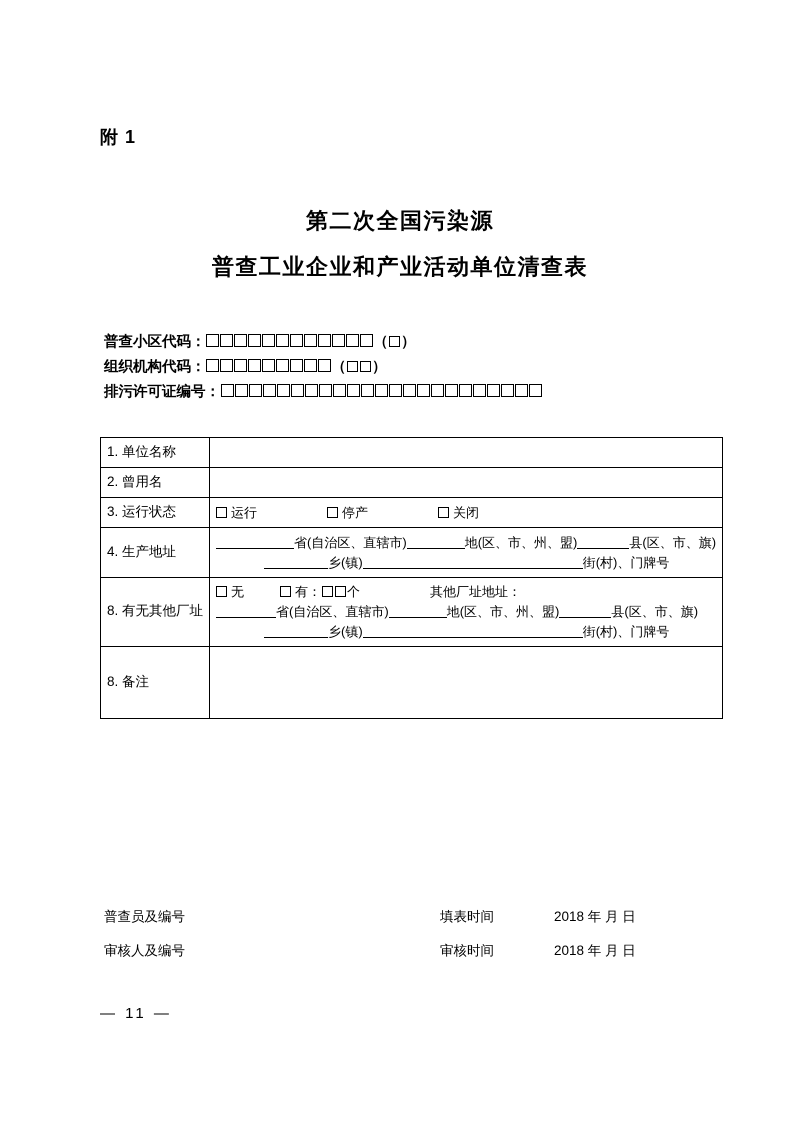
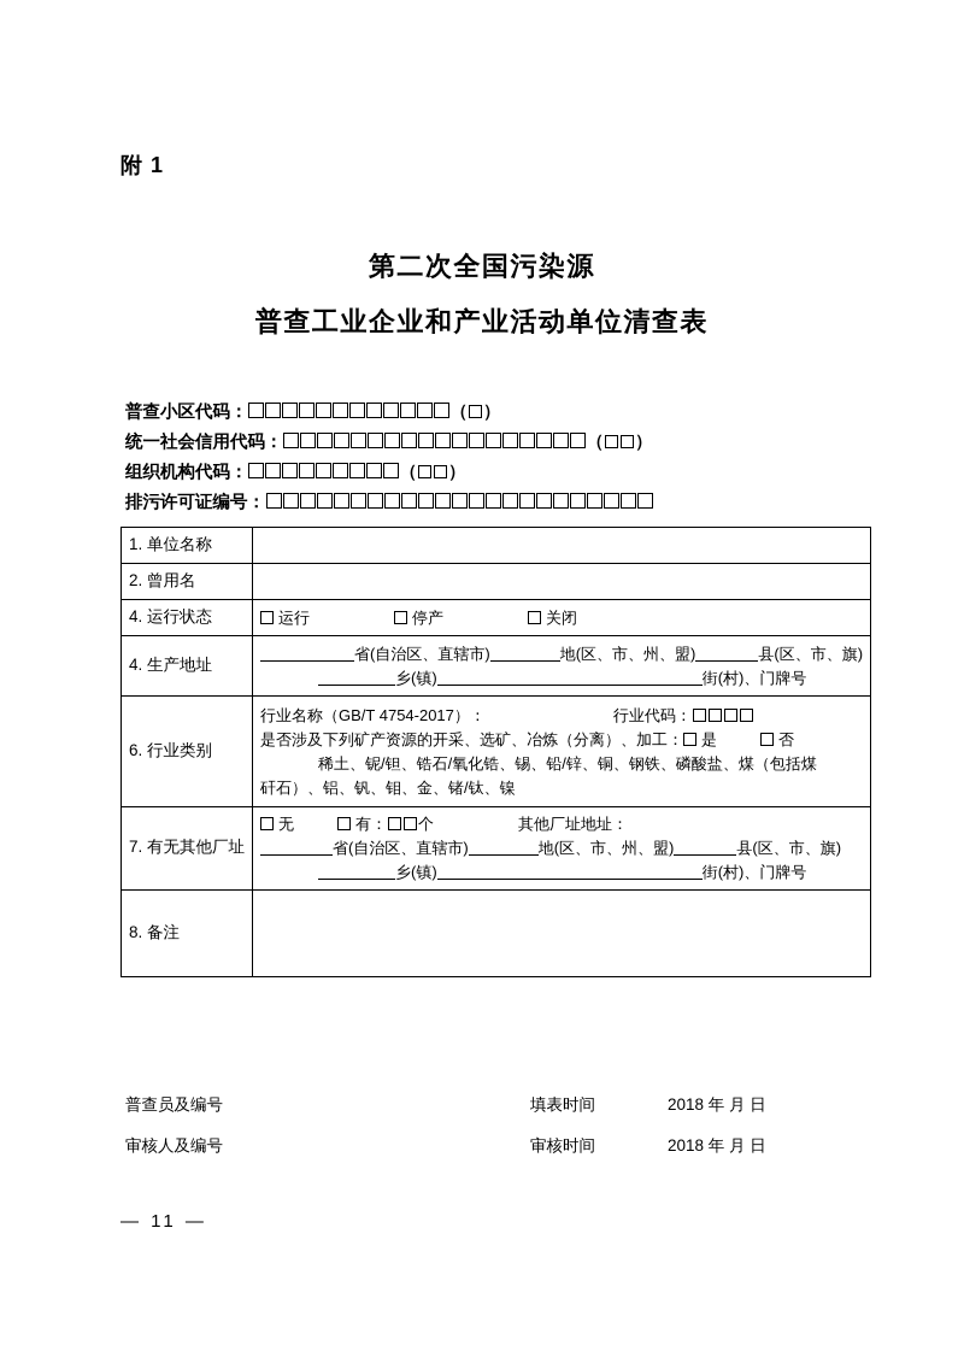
  附 1
  第二次全国污染源
  普查工业企业和产业活动单位清查表
  普查小区代码： （ ）
+ 统一社会信用代码： （ ）
  组织机构代码： （ ）
  排污许可证编号：
  1. 单位名称
  2. 曾用名
- 3. 运行状态	运行 停产 关闭
+ 4. 运行状态	运行 停产 关闭
  4. 生产地址	省(自治区、直辖市) 地(区、市、州、盟) 县(区、市、旗) 乡(镇) 街(村)、门牌号
+ 6. 行业类别	行业名称（GB/T 4754-2017）： 行业代码： 是否涉及下列矿产资源的开采、选矿、冶炼（分离）、加工： 是 否 稀土、铌/钽、锆石/氧化锆、锡、铅/锌、铜、钢铁、磷酸盐、煤（包括煤 矸石）、铝、钒、钼、金、锗/钛、镍
- 8. 有无其他厂址	无 有： 个 其他厂址地址： 省(自治区、直辖市) 地(区、市、州、盟) 县(区、市、旗) 乡(镇) 街(村)、门牌号
+ 7. 有无其他厂址	无 有： 个 其他厂址地址： 省(自治区、直辖市) 地(区、市、州、盟) 县(区、市、旗) 乡(镇) 街(村)、门牌号
  8. 备注
  普查员及编号
  填表时间
  2018 年 月 日
  审核人及编号
  审核时间
  2018 年 月 日
  — 11 —
